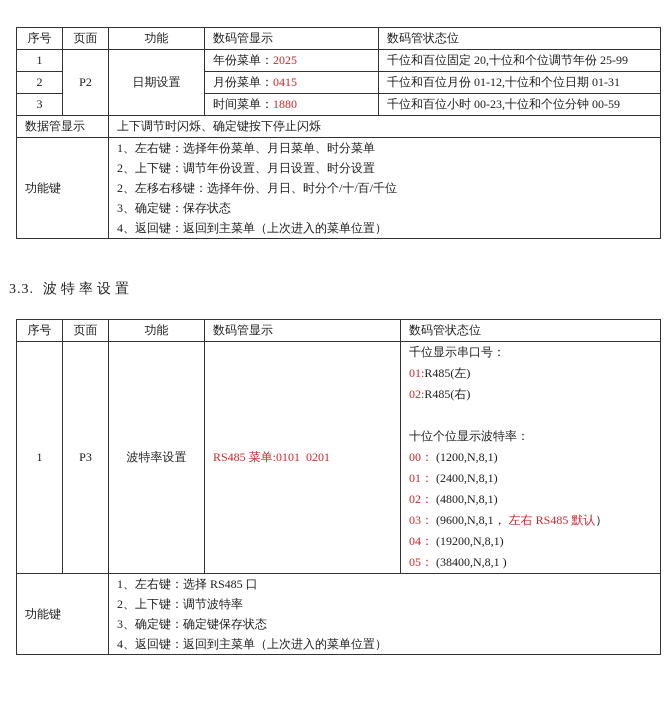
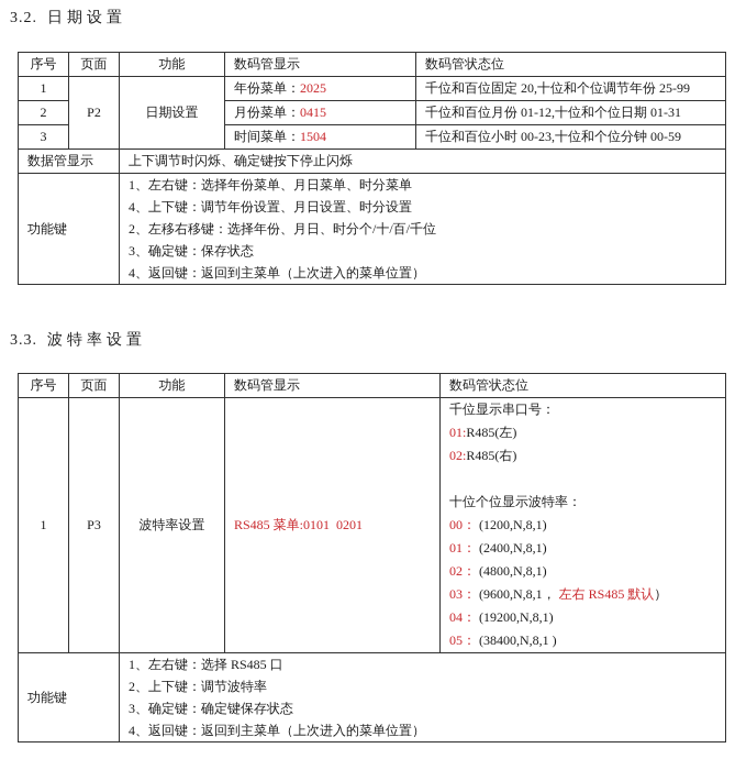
+ 3.2. 日期设置
  序号	页面	功能	数码管显示	数码管状态位
  1	P2	日期设置	年份菜单：2025	千位和百位固定 20,十位和个位调节年份 25-99
  2	月份菜单：0415	千位和百位月份 01-12,十位和个位日期 01-31
- 3	时间菜单：1880	千位和百位小时 00-23,十位和个位分钟 00-59
+ 3	时间菜单：1504	千位和百位小时 00-23,十位和个位分钟 00-59
  数据管显示	上下调节时闪烁、确定键按下停止闪烁
- 功能键	1、左右键：选择年份菜单、月日菜单、时分菜单2、上下键：调节年份设置、月日设置、时分设置2、左移右移键：选择年份、月日、时分个/十/百/千位3、确定键：保存状态4、返回键：返回到主菜单（上次进入的菜单位置）
+ 功能键	1、左右键：选择年份菜单、月日菜单、时分菜单4、上下键：调节年份设置、月日设置、时分设置2、左移右移键：选择年份、月日、时分个/十/百/千位3、确定键：保存状态4、返回键：返回到主菜单（上次进入的菜单位置）
  3.3. 波特率设置
  序号	页面	功能	数码管显示	数码管状态位
  1	P3	波特率设置	RS485 菜单:0101 0201	千位显示串口号：01:R485(左)02:R485(右)十位个位显示波特率：00： (1200,N,8,1)01： (2400,N,8,1)02： (4800,N,8,1)03： (9600,N,8,1， 左右 RS485 默认）04： (19200,N,8,1)05： (38400,N,8,1 )
  功能键	1、左右键：选择 RS485 口2、上下键：调节波特率3、确定键：确定键保存状态4、返回键：返回到主菜单（上次进入的菜单位置）
